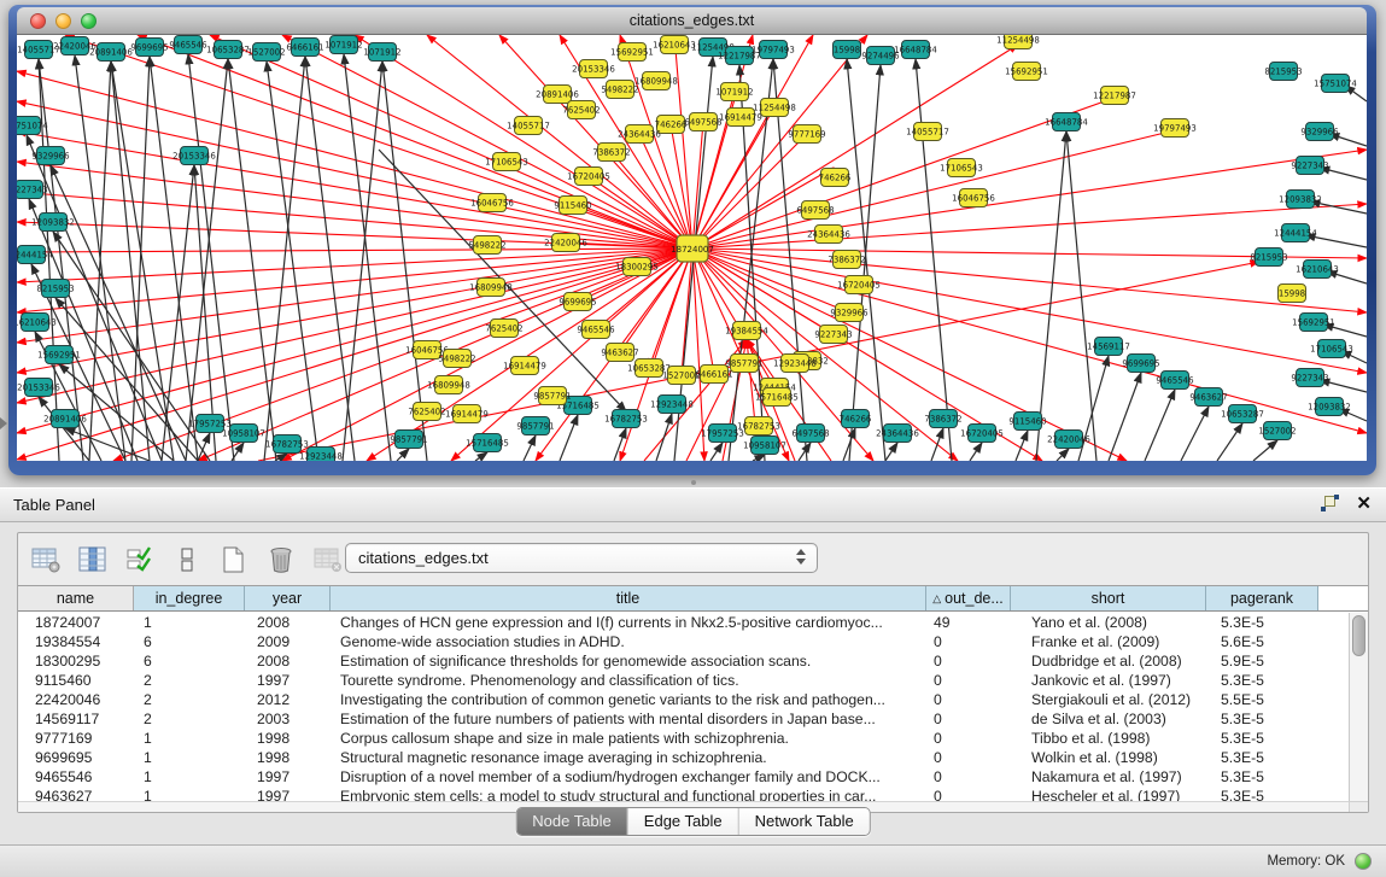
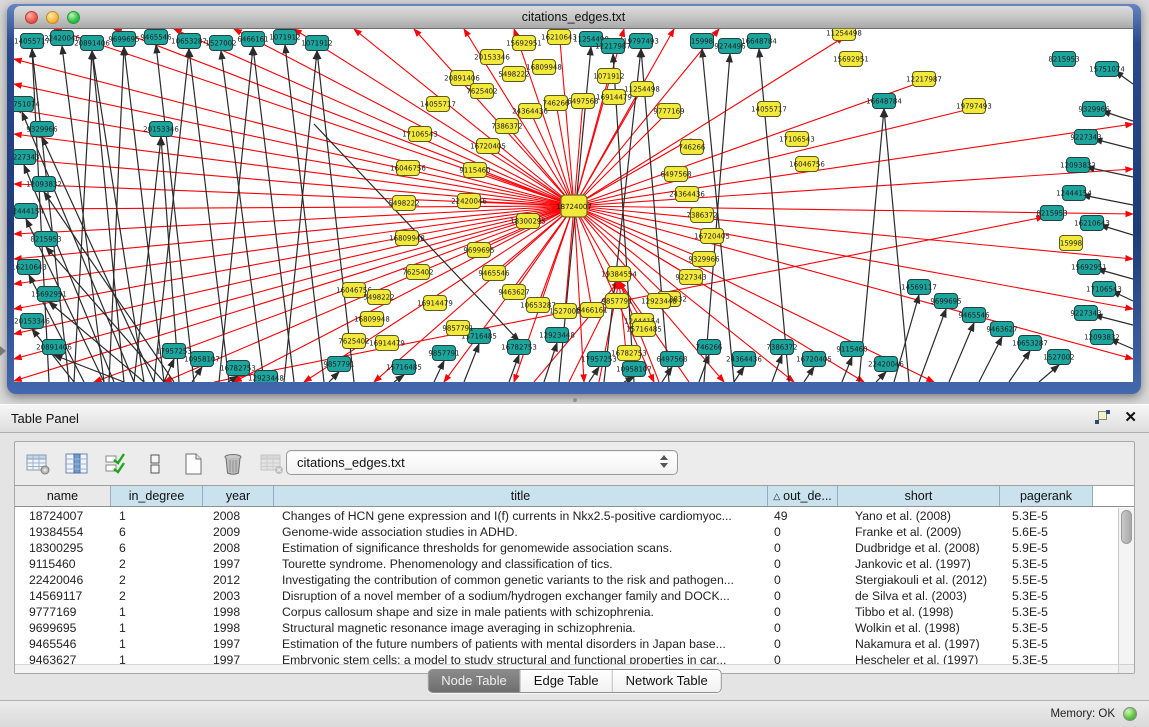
  citations_edges.txt
  14055717
  22420046
  20891406
  9699695
  9465546
  10653287
  1527002
  6466161
  1071912
  1071912
  112544
  12217987
  19797493
  15998
  9274496
  16648784
  751074
  9329966
  227343
  12093832
  2444154
  8215953
  16210643
  15692951
  20153346
  20891406
  20153346
  17957253
  10958107
  16782753
  12923448
  9857791
  15716485
  9857791
  15716485
  16782753
  12923448
  17957253
  10958107
  6497568
  746266
  24364436
  7386372
  16720405
  9115460
  22420046
  14569117
  9699695
  9465546
  9463627
  10653287
  1527002
  15751074
  9329966
  9227343
  12093832
  12444154
  8215953
  16210643
  15998
  15692951
  17106543
  9227343
  12093832
  16648784
  8215953
  16210643
  15692951
  20153346
  20891406
  14055717
  17106543
  16046756
  5498222
  16809948
  7625402
  16914479
  9857791
  1604675
  5498222
  16809948
  7625402
  16914479
  6497568
  746266
  24364436
  7386372
  16720405
  9115460
  22420046
  18300295
  9699695
  9465546
  9463627
  1065328
  1527002
  6466161
  1071912
  11254498
  9777169
  746266
  6497568
  24364436
  7386372
  16720405
  9329966
  9227343
  19384554
  11254498
  15692951
  12217987
  19797493
  14055717
  17106543
  16046756
  5498222
  16809948
  7625402
  16914479
  9857791
  15716485
  16782753
  12923448
  18724007
  Table Panel
  ✕
  citations_edges.txt
  name
  in_degree
  year
  title
  △ out_de...
  short
  pagerank
  18724007
  1
  2008
  Changes of HCN gene expression and I(f) currents in Nkx2.5-positive cardiomyoc...
  49
  Yano et al. (2008)
  5.3E-5
  19384554
  6
  2009
  Genome-wide association studies in ADHD.
  0
  Franke et al. (2009)
  5.6E-5
  18300295
  6
  2008
  Estimation of significance thresholds for genomewide association scans.
  0
  Dudbridge et al. (2008)
  5.9E-5
  9115460
  2
  1997
  Tourette syndrome. Phenomenology and classification of tics.
  0
  Jankovic et al. (1997)
  5.3E-5
  22420046
  2
  2012
  Investigating the contribution of common genetic variants to the risk and pathogen...
  0
  Stergiakouli et al. (2012)
  5.5E-5
  14569117
  2
  2003
- Estimation of the future numbers of patients with mental disorders in Japan base...
+ Disruption of a novel member of a sodium/hydrogen exchanger family and DOCK...
  0
  de Silva et al. (2003)
  5.3E-5
  9777169
  1
  1998
  Corpus callosum shape and size in male patients with schizophrenia.
  0
  Tibbo et al. (1998)
  5.3E-5
  9699695
  1
  1998
  Structural magnetic resonance image averaging in schizophrenia.
  0
  Wolkin et al. (1998)
  5.3E-5
  9465546
  1
  1997
- Disruption of a novel member of a sodium/hydrogen exchanger family and DOCK...
+ Estimation of the future numbers of patients with mental disorders in Japan base...
  0
  Nakamura et al. (1997)
  5.3E-5
  9463627
  1
  1997
  Embryonic stem cells: a model to study structural and functional properties in car...
  0
  Hescheler et al. (1997)
  5.3E-5
  Node Table
  Edge Table
  Network Table
  Memory: OK
